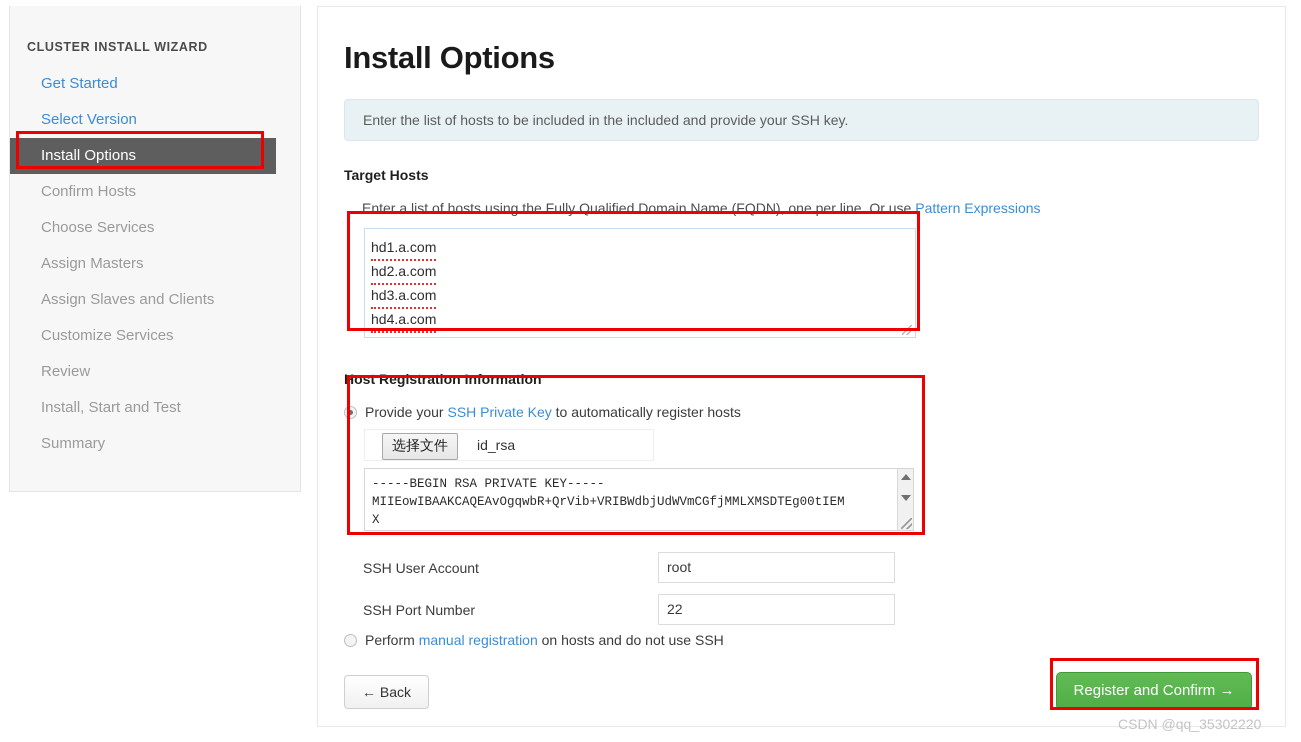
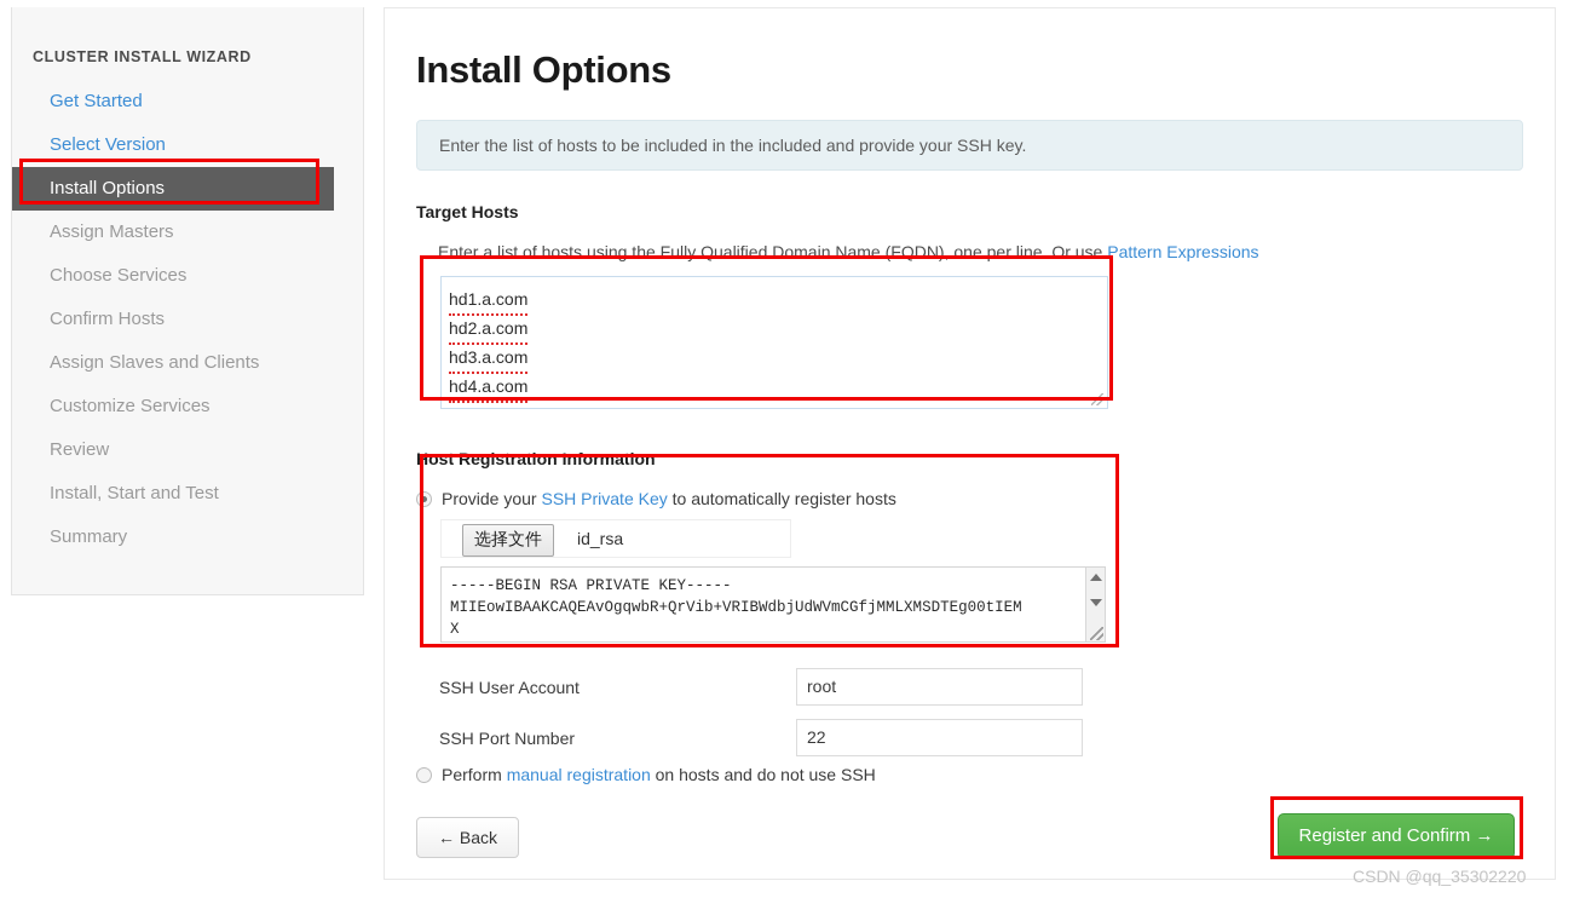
  CLUSTER INSTALL WIZARD
  Get Started
  Select Version
  Install Options
- Confirm Hosts
+ Assign Masters
  Choose Services
- Assign Masters
+ Confirm Hosts
  Assign Slaves and Clients
  Customize Services
  Review
  Install, Start and Test
  Summary
  Install Options
  Enter the list of hosts to be included in the included and provide your SSH key.
  Target Hosts
  Enter a list of hosts using the Fully Qualified Domain Name (FQDN), one per line. Or use Pattern Expressions
  hd1.a.com
  hd2.a.com
  hd3.a.com
  hd4.a.com
  Host Registration Information
  Provide your SSH Private Key to automatically register hosts
  选择文件
  id_rsa
  -----BEGIN RSA PRIVATE KEY-----
  MIIEowIBAAKCAQEAvOgqwbR+QrVib+VRIBWdbjUdWVmCGfjMMLXMSDTEg00tIEM
  X
  SSH User Account
  root
  SSH Port Number
  22
  Perform manual registration on hosts and do not use SSH
  ← Back
  Register and Confirm →
  CSDN @qq_35302220
